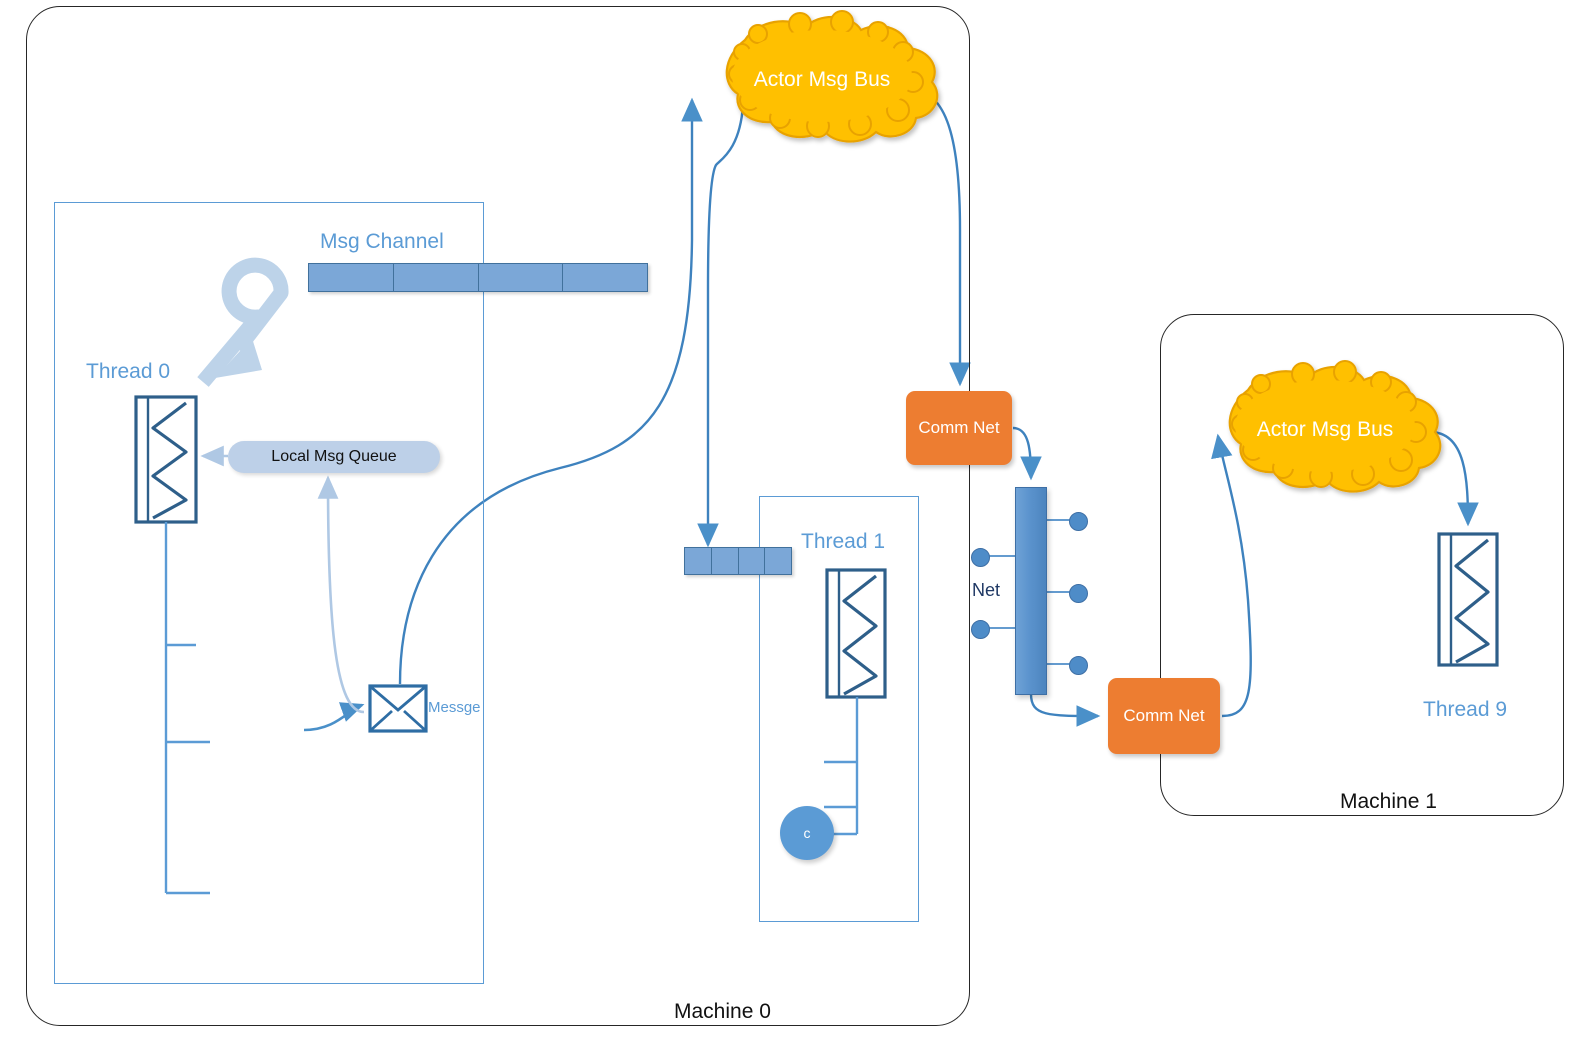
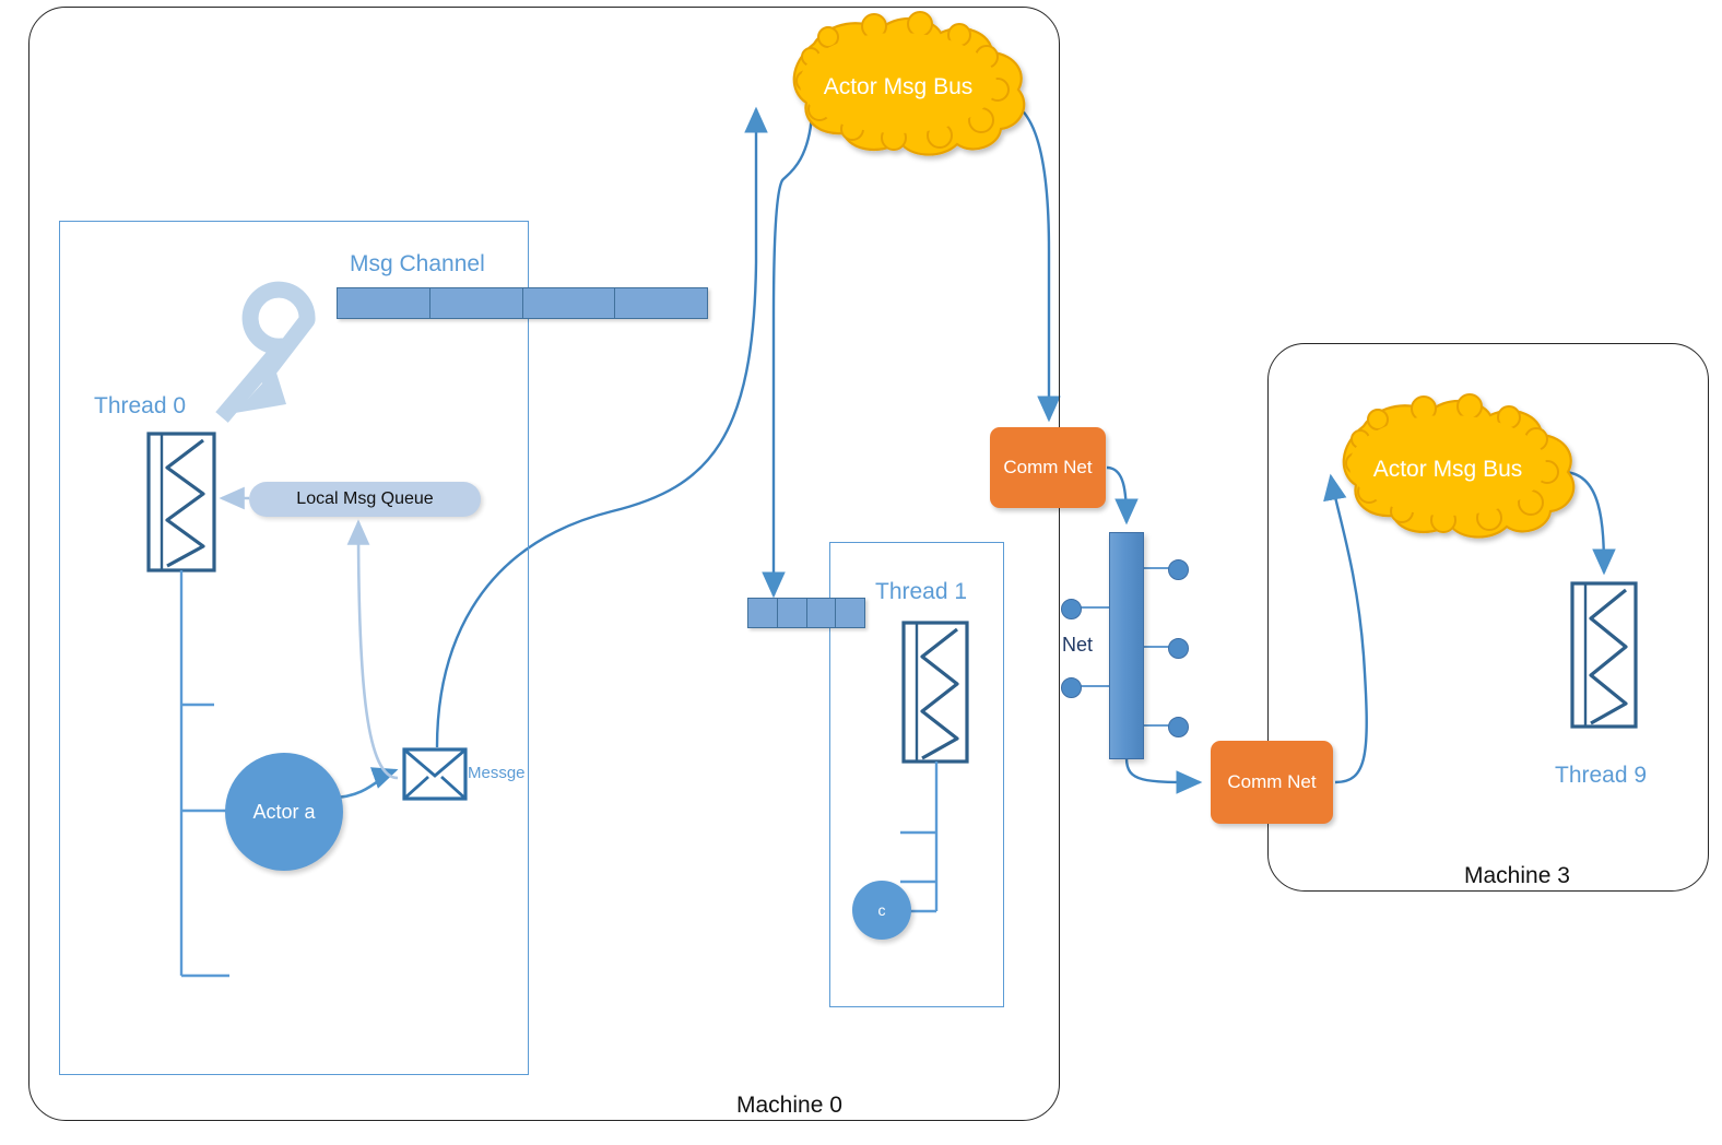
  Machine 0
- Machine 1
+ Machine 3
  Thread 0
  Msg Channel
  Local Msg Queue
  Messge
+ Actor a
  Thread 1
  c
  Actor Msg Bus
  Actor Msg Bus
  Comm Net
  Comm Net
  Net
  Thread 9
